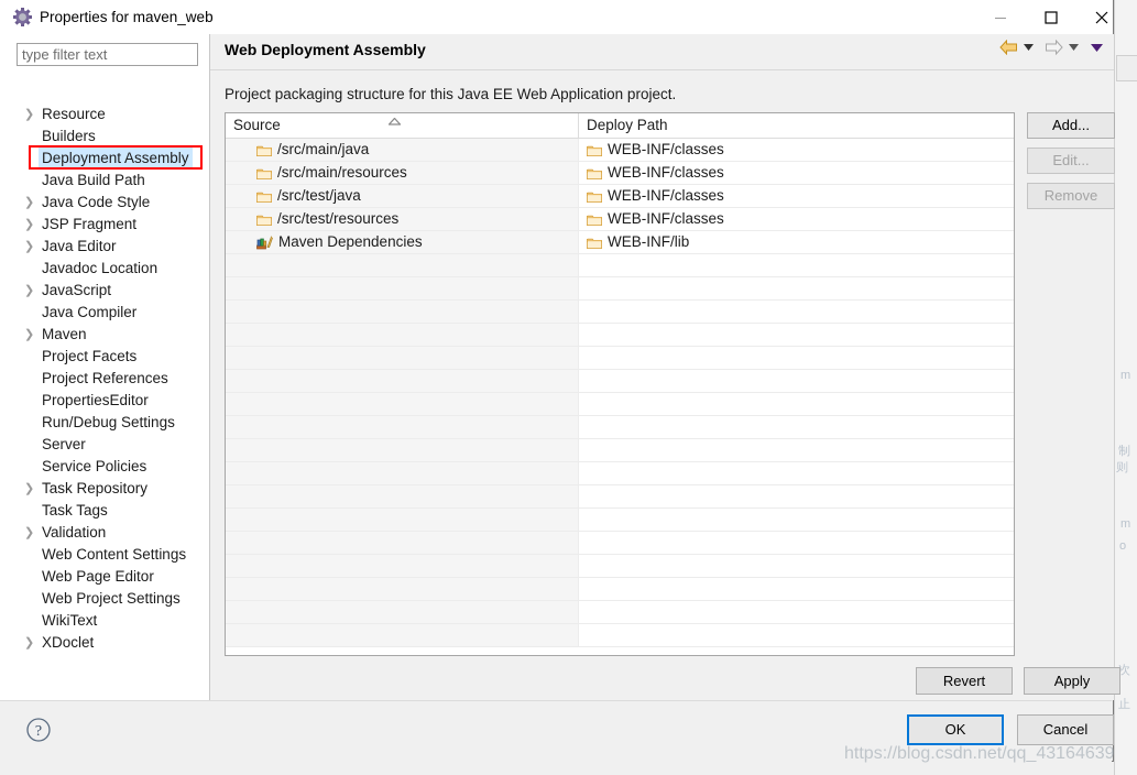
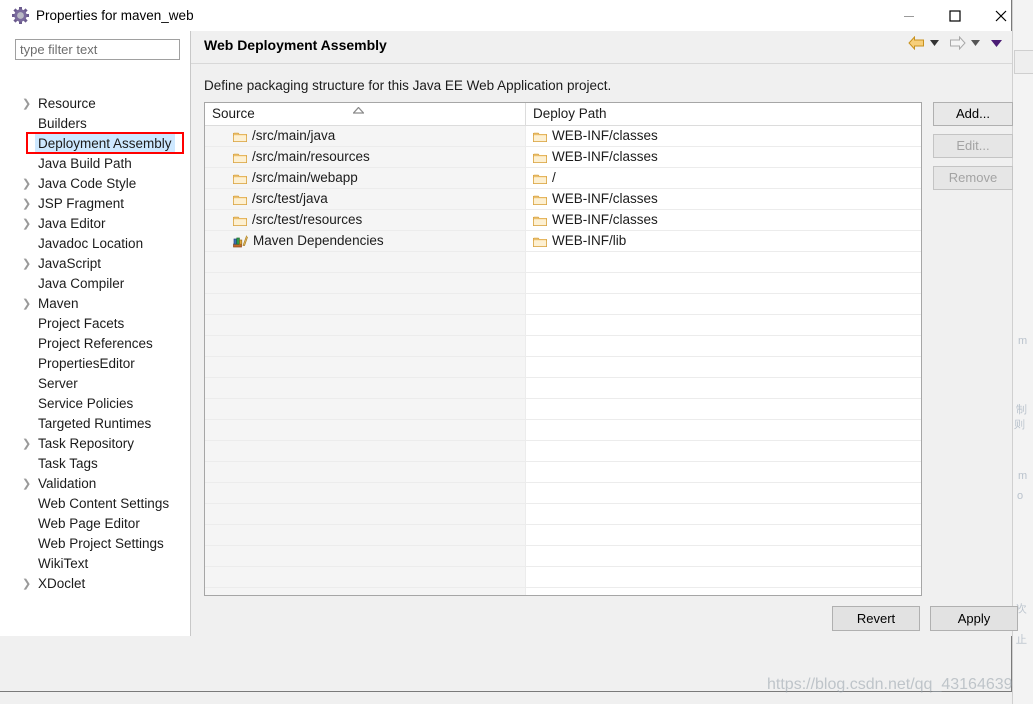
  m
  制
  则
  m
  o
  次
  止
  Properties for maven_web
  type filter text
  ❯
  Resource
  Builders
  Deployment Assembly
  Java Build Path
  ❯
  Java Code Style
  ❯
  JSP Fragment
  ❯
  Java Editor
  Javadoc Location
  ❯
  JavaScript
  Java Compiler
  ❯
  Maven
  Project Facets
  Project References
  PropertiesEditor
- Run/Debug Settings
  Server
  Service Policies
+ Targeted Runtimes
  ❯
  Task Repository
  Task Tags
  ❯
  Validation
  Web Content Settings
  Web Page Editor
  Web Project Settings
  WikiText
  ❯
  XDoclet
  Web Deployment Assembly
- Project packaging structure for this Java EE Web Application project.
+ Define packaging structure for this Java EE Web Application project.
  Source
  Deploy Path
  /src/main/java
  WEB-INF/classes
  /src/main/resources
  WEB-INF/classes
+ /src/main/webapp
+ /
  /src/test/java
  WEB-INF/classes
  /src/test/resources
  WEB-INF/classes
  Maven Dependencies
  WEB-INF/lib
  Add...
  Edit...
  Remove
  Revert
  Apply
- ?
- OK
- Cancel
  https://blog.csdn.net/qq_43164639
